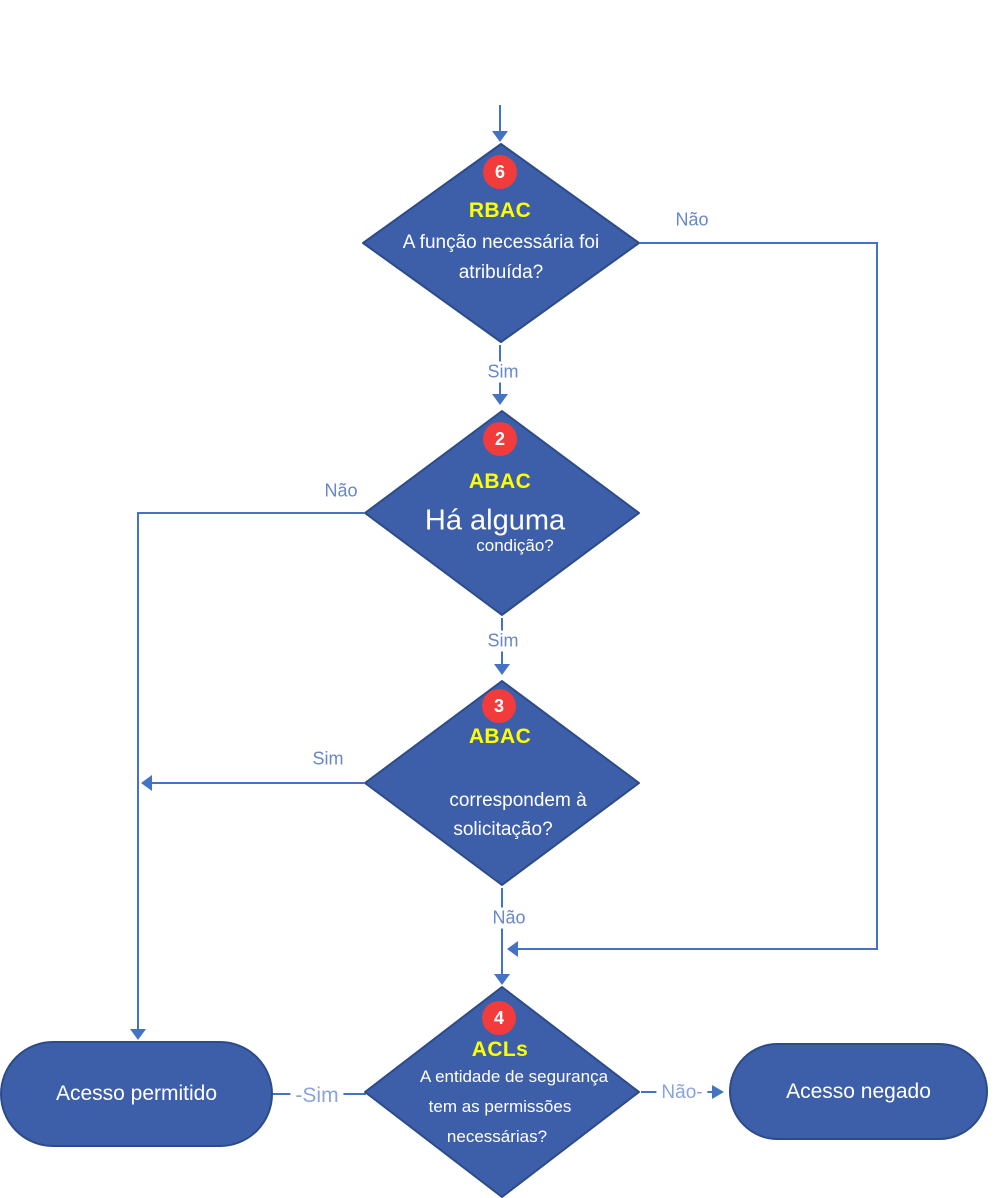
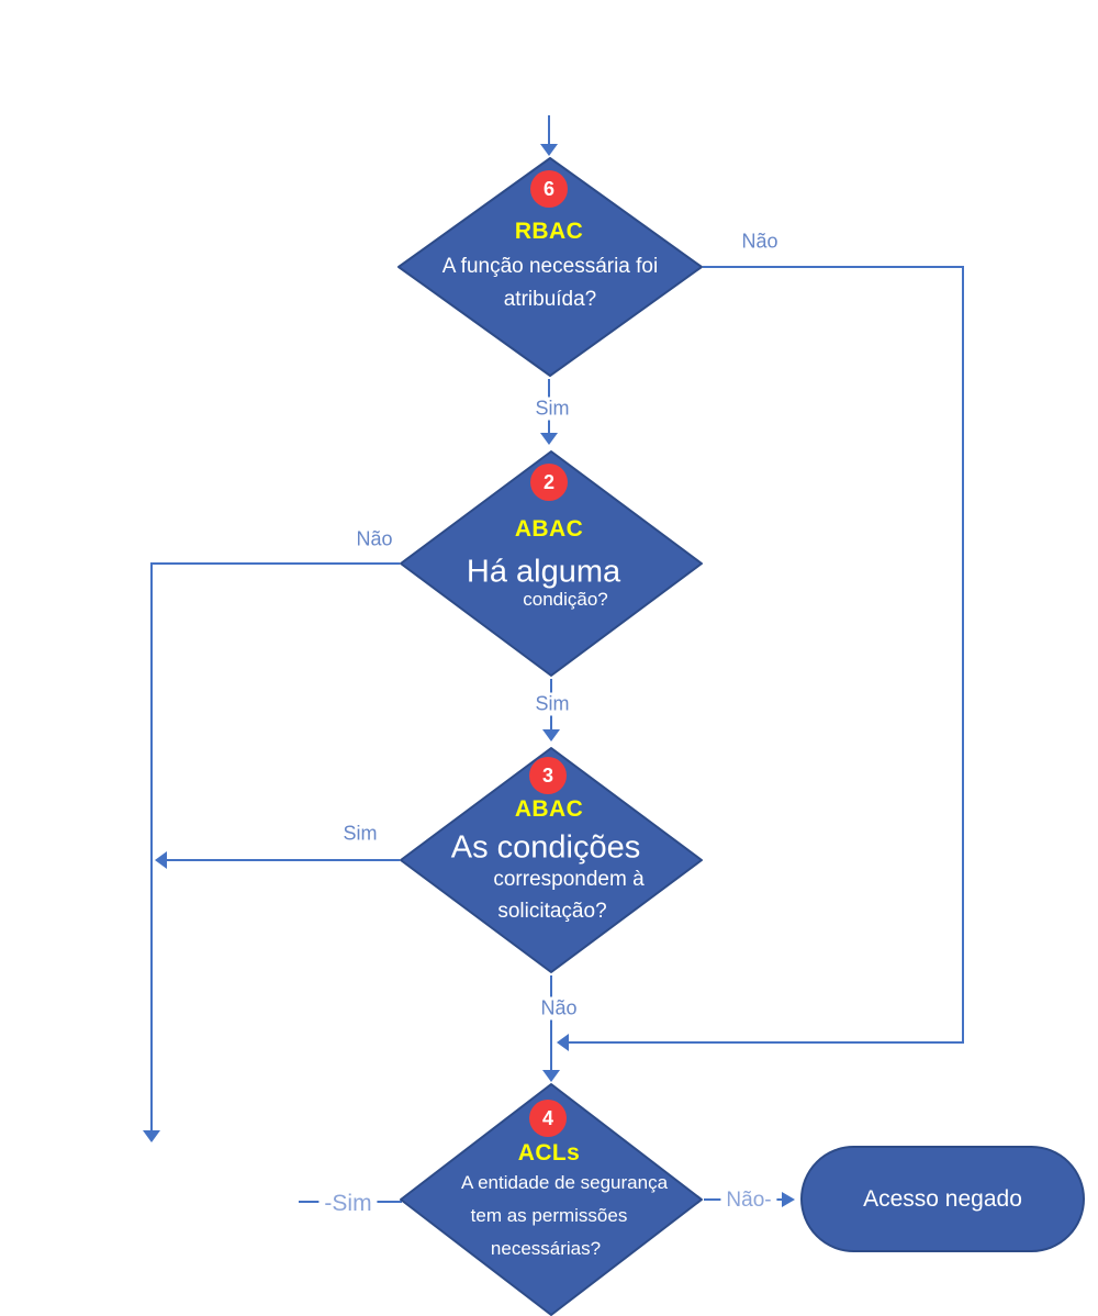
- Acesso permitido
  Acesso negado
  6
  RBAC
  A função necessária foi
  atribuída?
  2
  ABAC
  Há alguma
  condição?
  3
  ABAC
+ As condições
  correspondem à
  solicitação?
  4
  ACLs
  A entidade de segurança
  tem as permissões
  necessárias?
  Não
  Sim
  Não
  Sim
  Sim
  Não
  -Sim
  Não-
